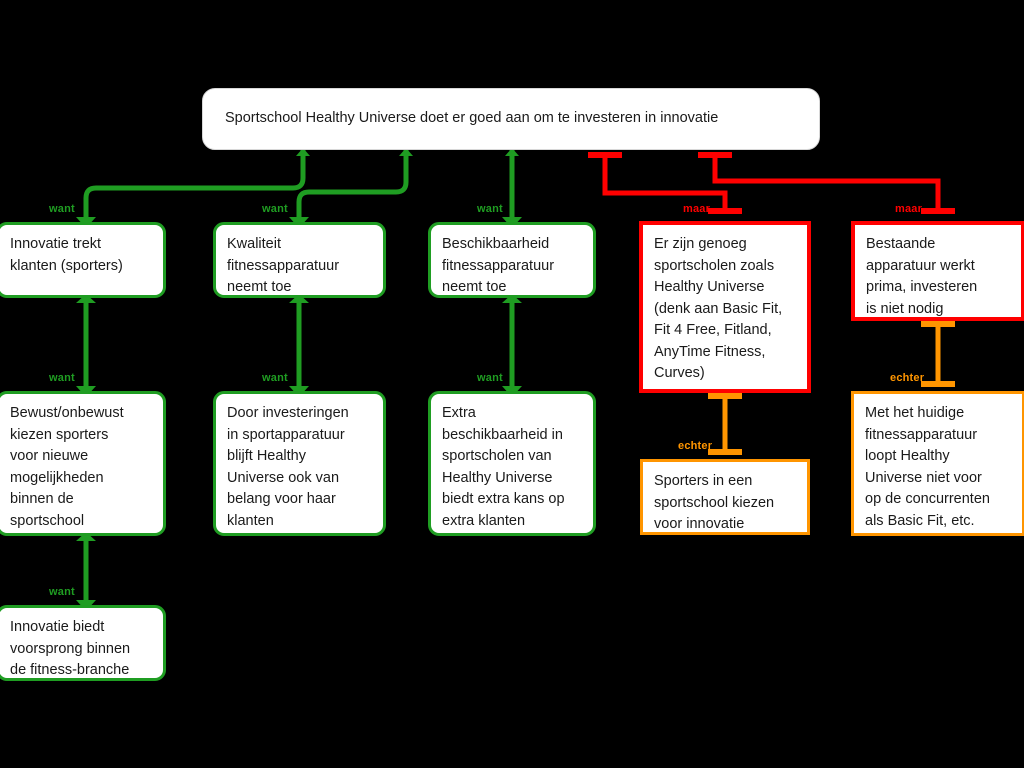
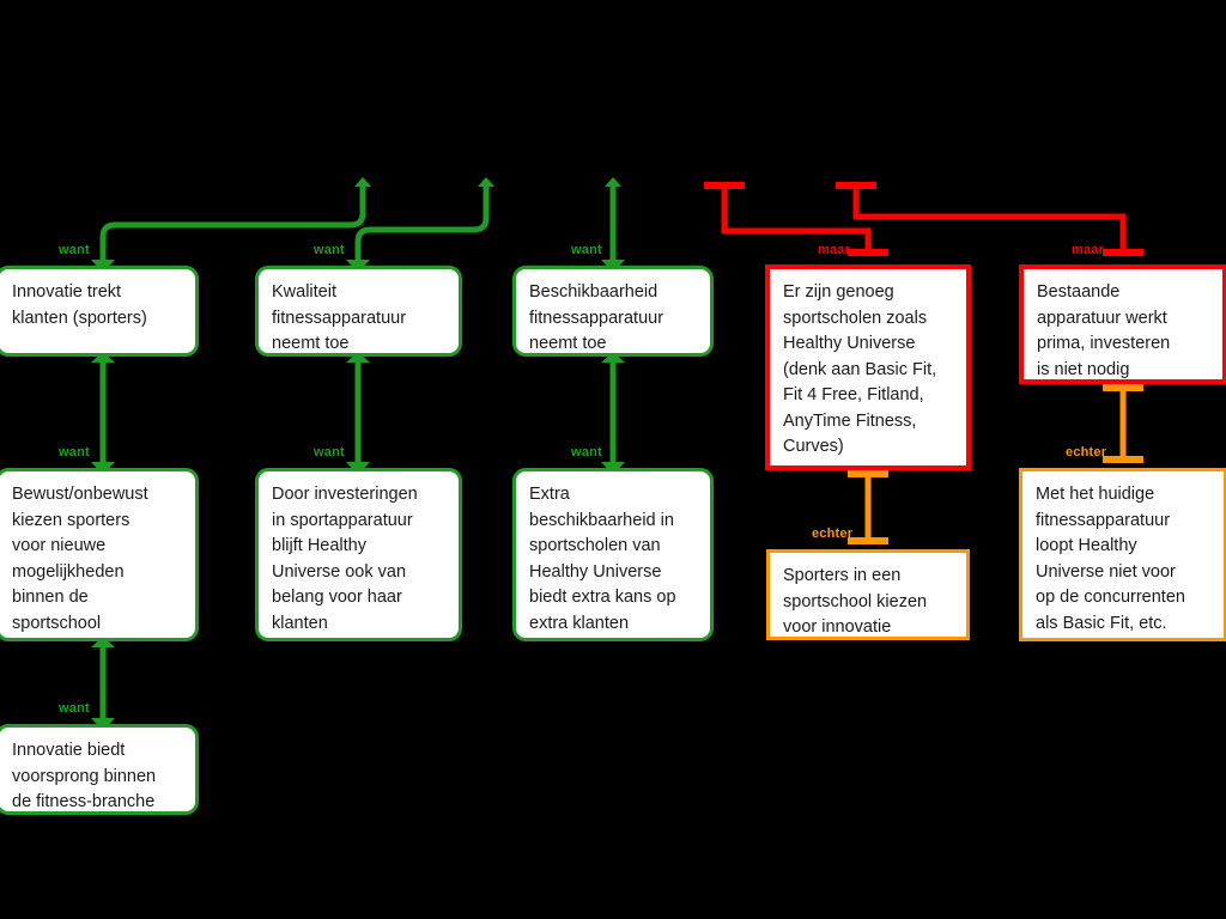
- Sportschool Healthy Universe doet er goed aan om te investeren in innovatie
  Innovatie trekt
  klanten (sporters)
  Kwaliteit
  fitnessapparatuur
  neemt toe
  Beschikbaarheid
  fitnessapparatuur
  neemt toe
  Er zijn genoeg
  sportscholen zoals
  Healthy Universe
  (denk aan Basic Fit,
  Fit 4 Free, Fitland,
  AnyTime Fitness,
  Curves)
  Bestaande
  apparatuur werkt
  prima, investeren
  is niet nodig
  Bewust/onbewust
  kiezen sporters
  voor nieuwe
  mogelijkheden
  binnen de
  sportschool
  Door investeringen
  in sportapparatuur
  blijft Healthy
  Universe ook van
  belang voor haar
  klanten
  Extra
  beschikbaarheid in
  sportscholen van
  Healthy Universe
  biedt extra kans op
  extra klanten
  Sporters in een
  sportschool kiezen
  voor innovatie
  Met het huidige
  fitnessapparatuur
  loopt Healthy
  Universe niet voor
  op de concurrenten
  als Basic Fit, etc.
  Innovatie biedt
  voorsprong binnen
  de fitness-branche
  want
  want
  want
  maar
  maar
  want
  want
  want
  echter
  echter
  want
